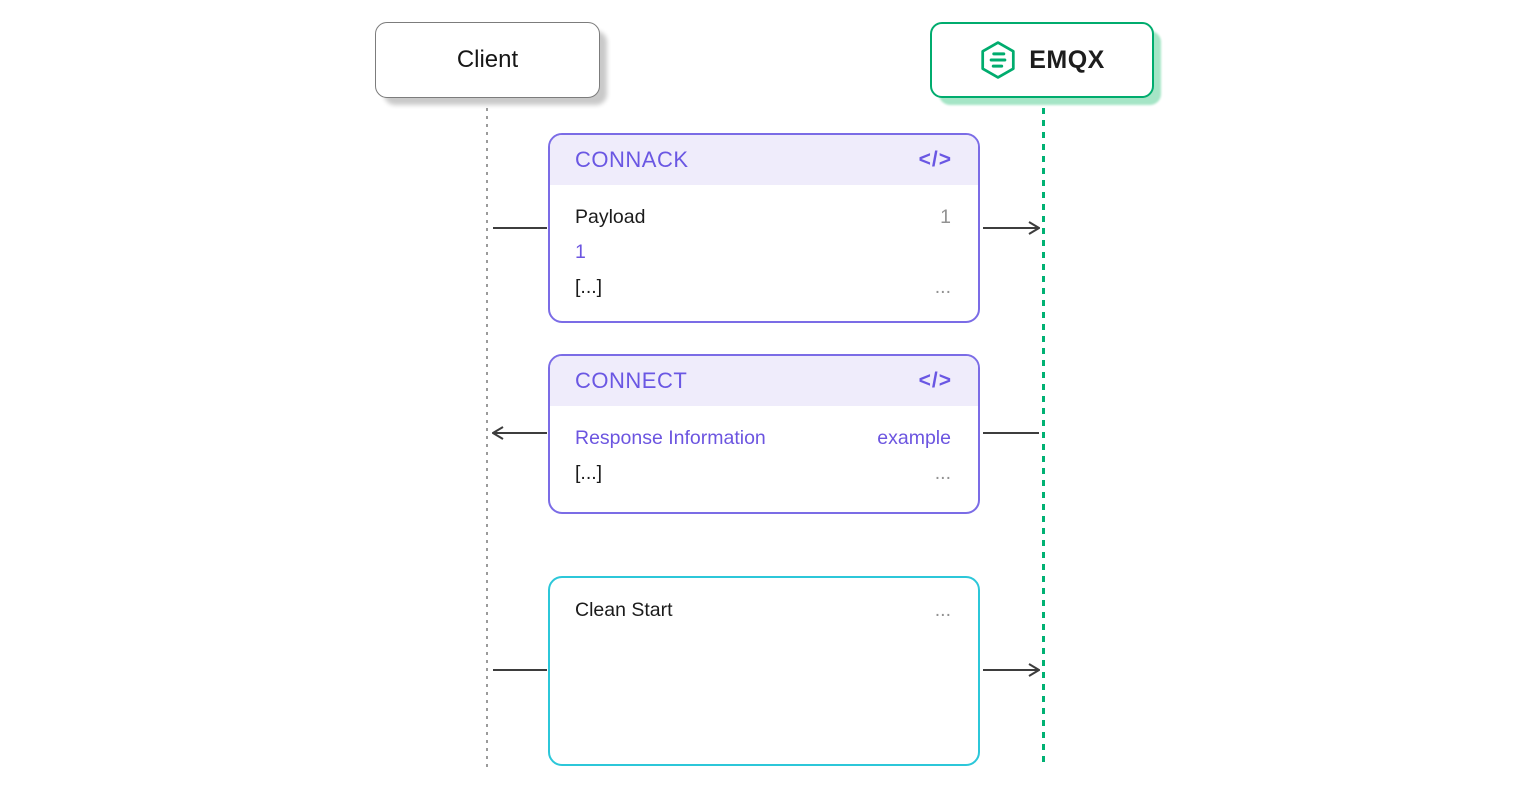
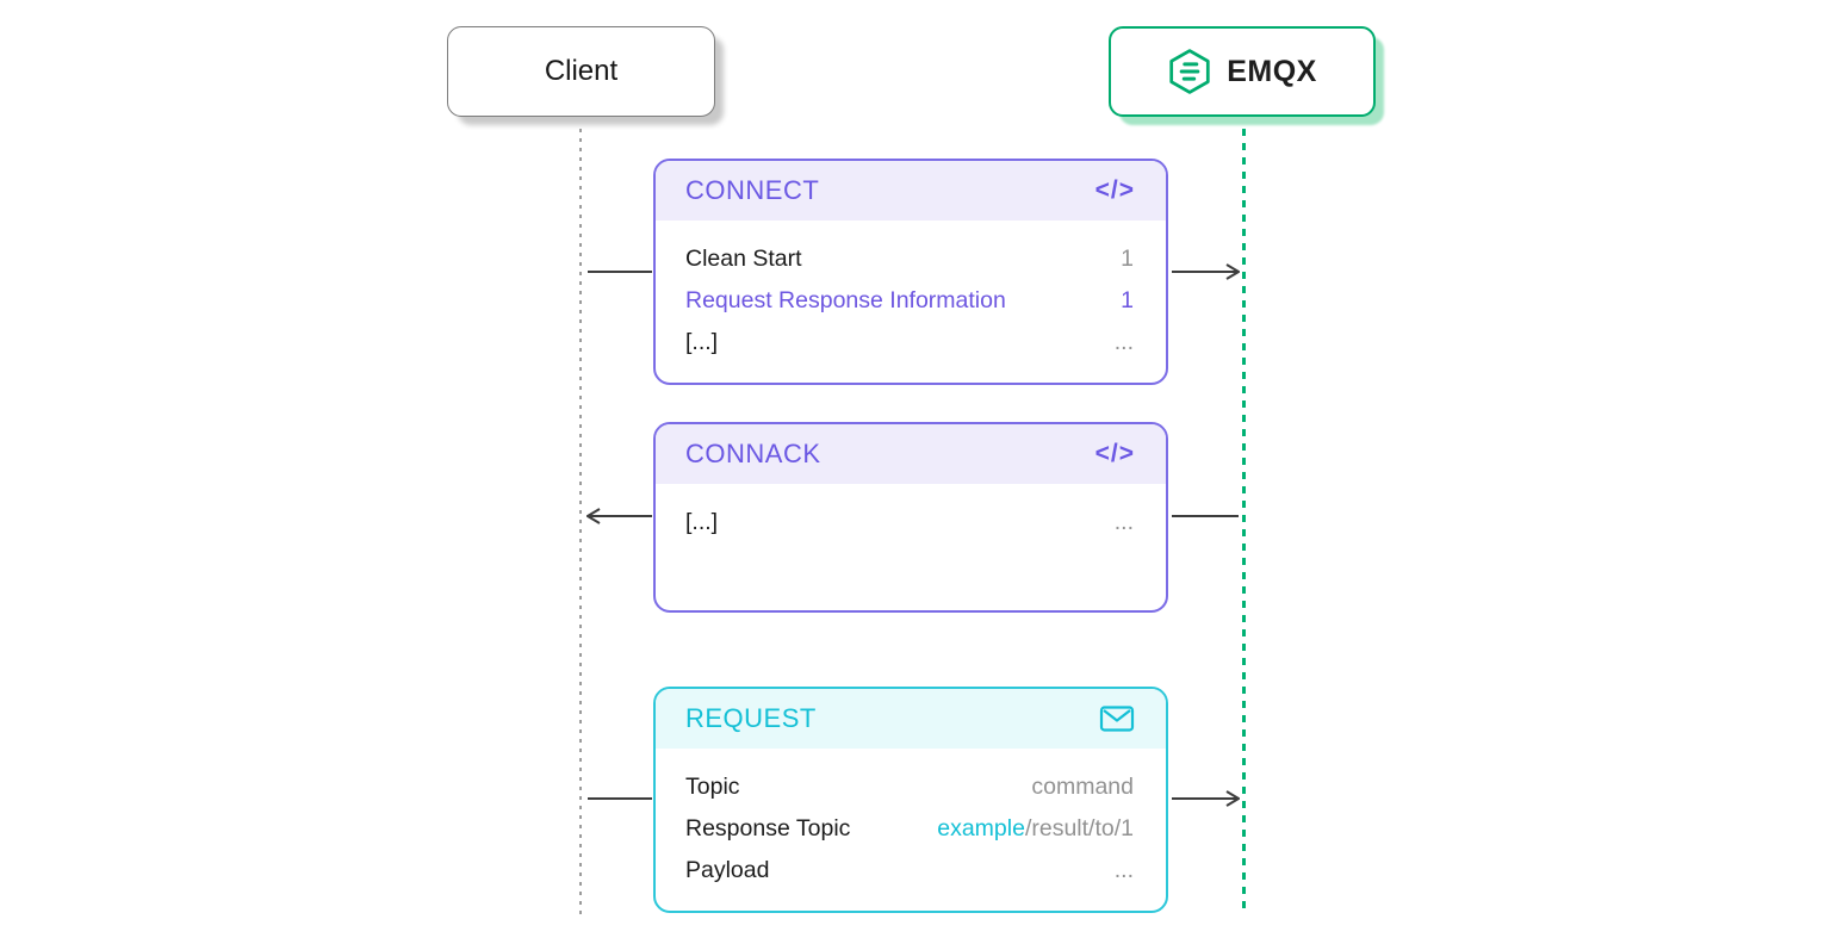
  Client
  EMQX
- CONNACK
+ CONNECT
  </>
- Payload
+ Clean Start
  1
+ Request Response Information
  1
  [...]
  ...
- CONNECT
+ CONNACK
  </>
- Response Information
- example
  [...]
  ...
+ REQUEST
+ Topic
+ command
+ Response Topic
+ example/result/to/1
- Clean Start
+ Payload
  ...
